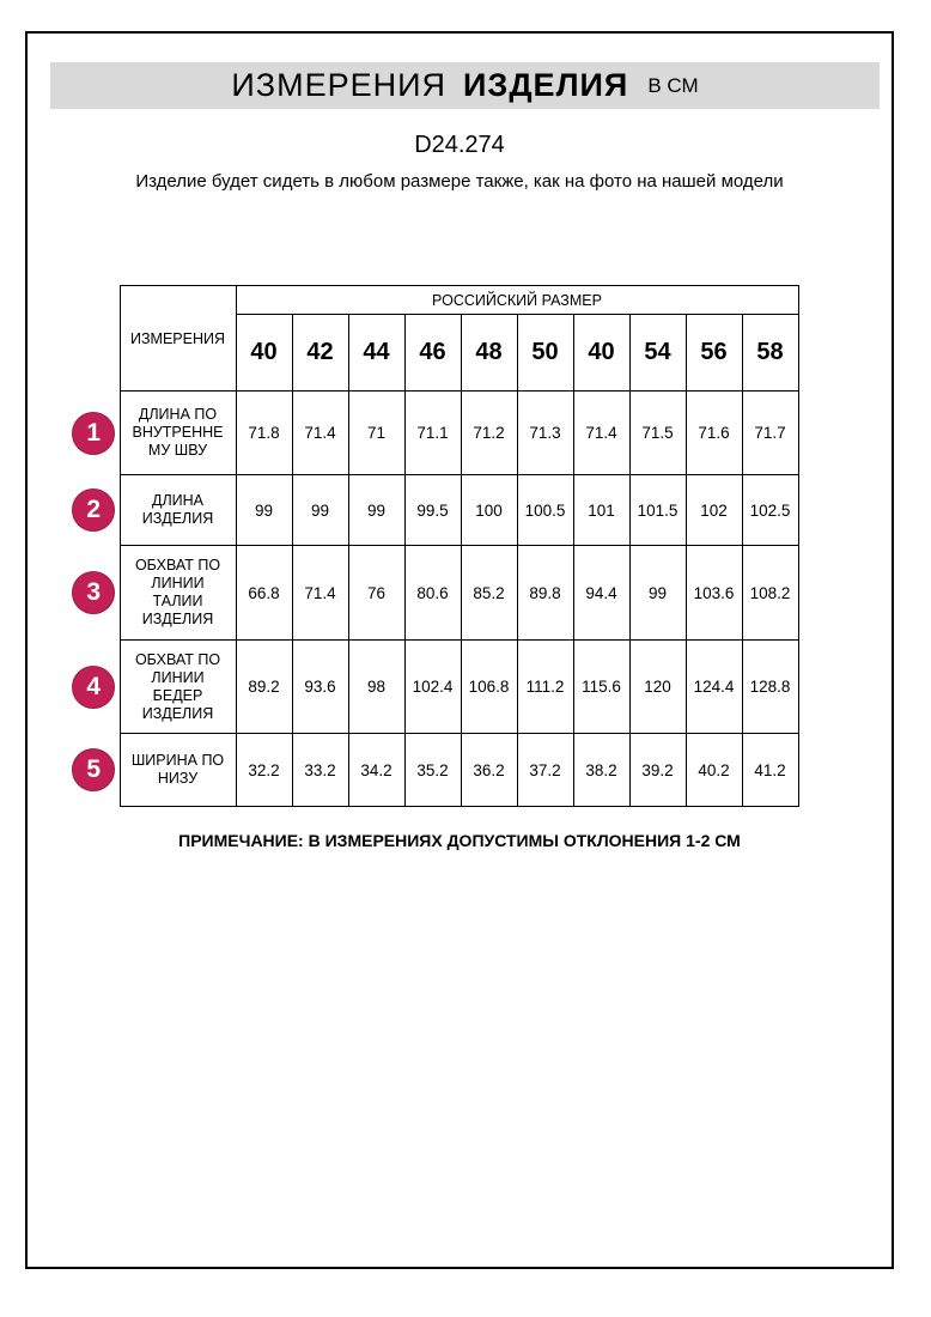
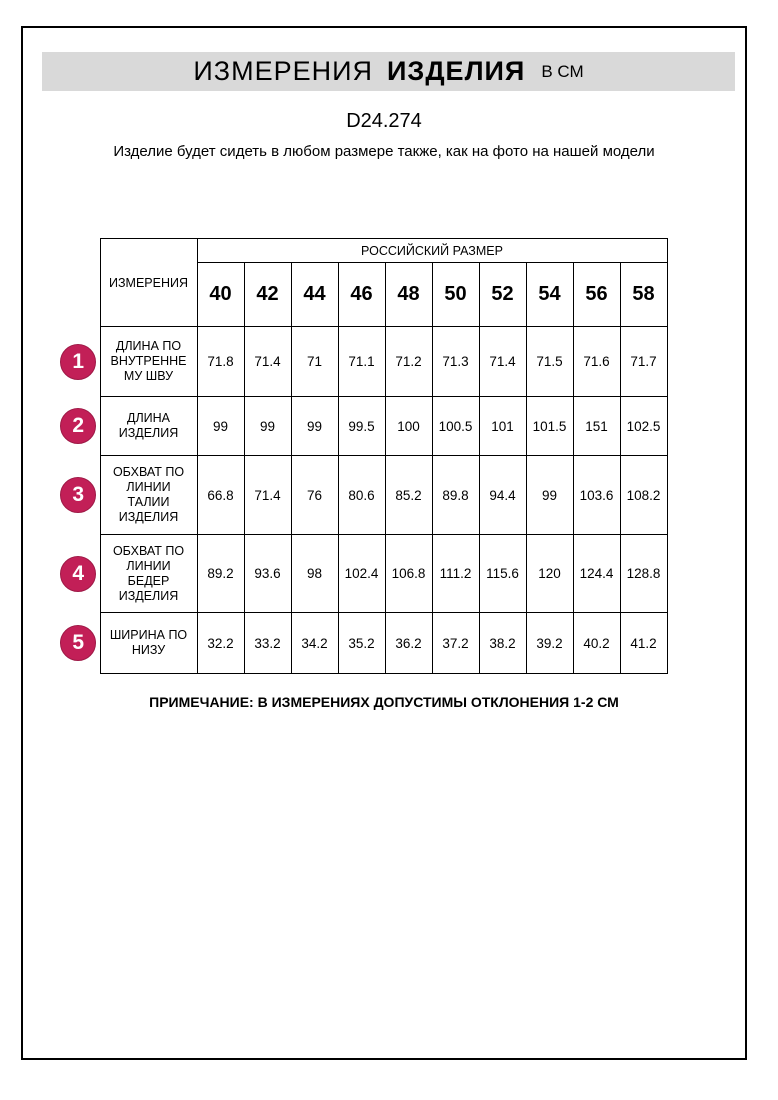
  ИЗМЕРЕНИЯ
  ИЗДЕЛИЯ
  В СМ
  D24.274
  Изделие будет сидеть в любом размере также, как на фото на нашей модели
  	ИЗМЕРЕНИЯ	РОССИЙСКИЙ РАЗМЕР
- 40	42	44	46	48	50	40	54	56	58
+ 40	42	44	46	48	50	52	54	56	58
  1	ДЛИНА ПО ВНУТРЕННЕ МУ ШВУ	71.8	71.4	71	71.1	71.2	71.3	71.4	71.5	71.6	71.7
- 2	ДЛИНА ИЗДЕЛИЯ	99	99	99	99.5	100	100.5	101	101.5	102	102.5
+ 2	ДЛИНА ИЗДЕЛИЯ	99	99	99	99.5	100	100.5	101	101.5	151	102.5
  3	ОБХВАТ ПО ЛИНИИ ТАЛИИ ИЗДЕЛИЯ	66.8	71.4	76	80.6	85.2	89.8	94.4	99	103.6	108.2
  4	ОБХВАТ ПО ЛИНИИ БЕДЕР ИЗДЕЛИЯ	89.2	93.6	98	102.4	106.8	111.2	115.6	120	124.4	128.8
  5	ШИРИНА ПО НИЗУ	32.2	33.2	34.2	35.2	36.2	37.2	38.2	39.2	40.2	41.2
  ПРИМЕЧАНИЕ: В ИЗМЕРЕНИЯХ ДОПУСТИМЫ ОТКЛОНЕНИЯ 1-2 СМ
